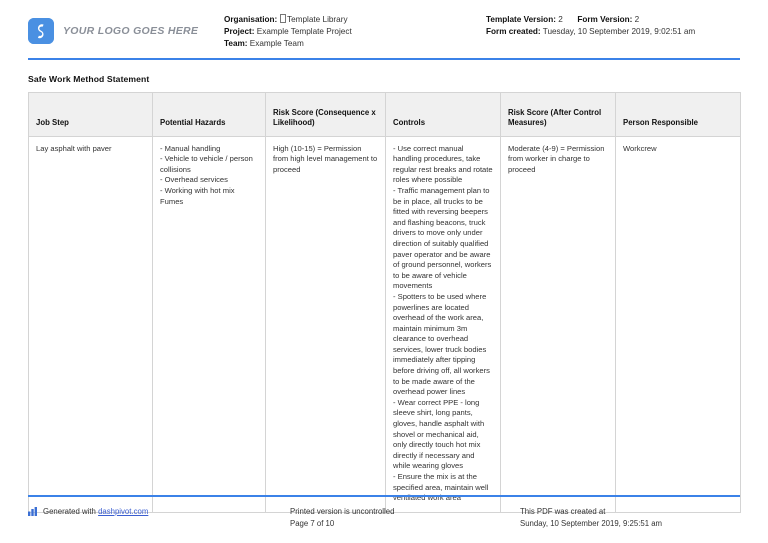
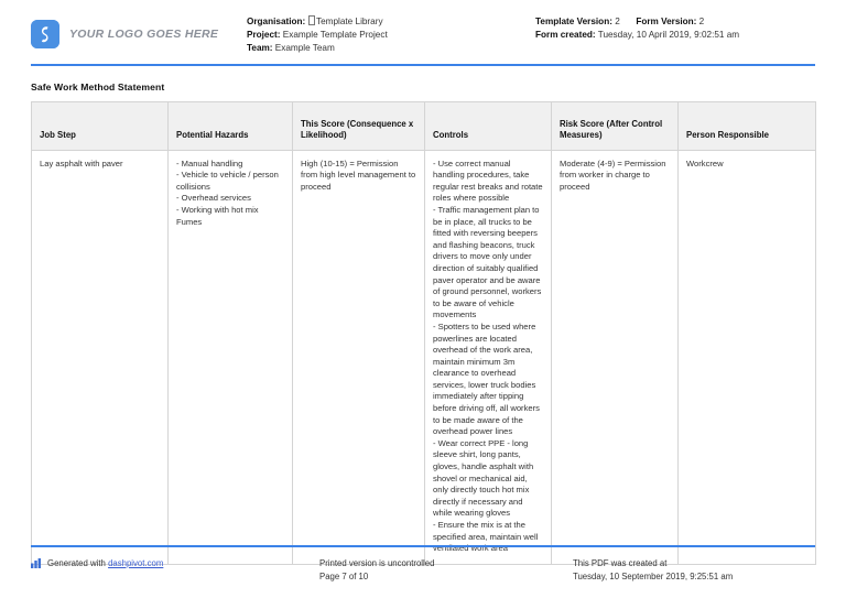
  YOUR LOGO GOES HERE
  Organisation: Template Library
  Project: Example Template Project
  Team: Example Team
  Template Version: 2 Form Version: 2
- Form created: Tuesday, 10 September 2019, 9:02:51 am
+ Form created: Tuesday, 10 April 2019, 9:02:51 am
  Safe Work Method Statement
- Job Step	Potential Hazards	Risk Score (Consequence x Likelihood)	Controls	Risk Score (After Control Measures)	Person Responsible
+ Job Step	Potential Hazards	This Score (Consequence x Likelihood)	Controls	Risk Score (After Control Measures)	Person Responsible
  Lay asphalt with paver	- Manual handling- Vehicle to vehicle / person collisions- Overhead services- Working with hot mix Fumes	High (10-15) = Permission from high level management to proceed	- Use correct manual handling procedures, take regular rest breaks and rotate roles where possible- Traffic management plan to be in place, all trucks to be fitted with reversing beepers and flashing beacons, truck drivers to move only under direction of suitably qualified paver operator and be aware of ground personnel, workers to be aware of vehicle movements- Spotters to be used where powerlines are located overhead of the work area, maintain minimum 3m clearance to overhead services, lower truck bodies immediately after tipping before driving off, all workers to be made aware of the overhead power lines- Wear correct PPE - long sleeve shirt, long pants, gloves, handle asphalt with shovel or mechanical aid, only directly touch hot mix directly if necessary and while wearing gloves- Ensure the mix is at the specified area, maintain well ventilated work area	Moderate (4-9) = Permission from worker in charge to proceed	Workcrew
  Generated with
  dashpivot.com
  Printed version is uncontrolled
  Page 7 of 10
  This PDF was created at
- Sunday, 10 September 2019, 9:25:51 am
+ Tuesday, 10 September 2019, 9:25:51 am
